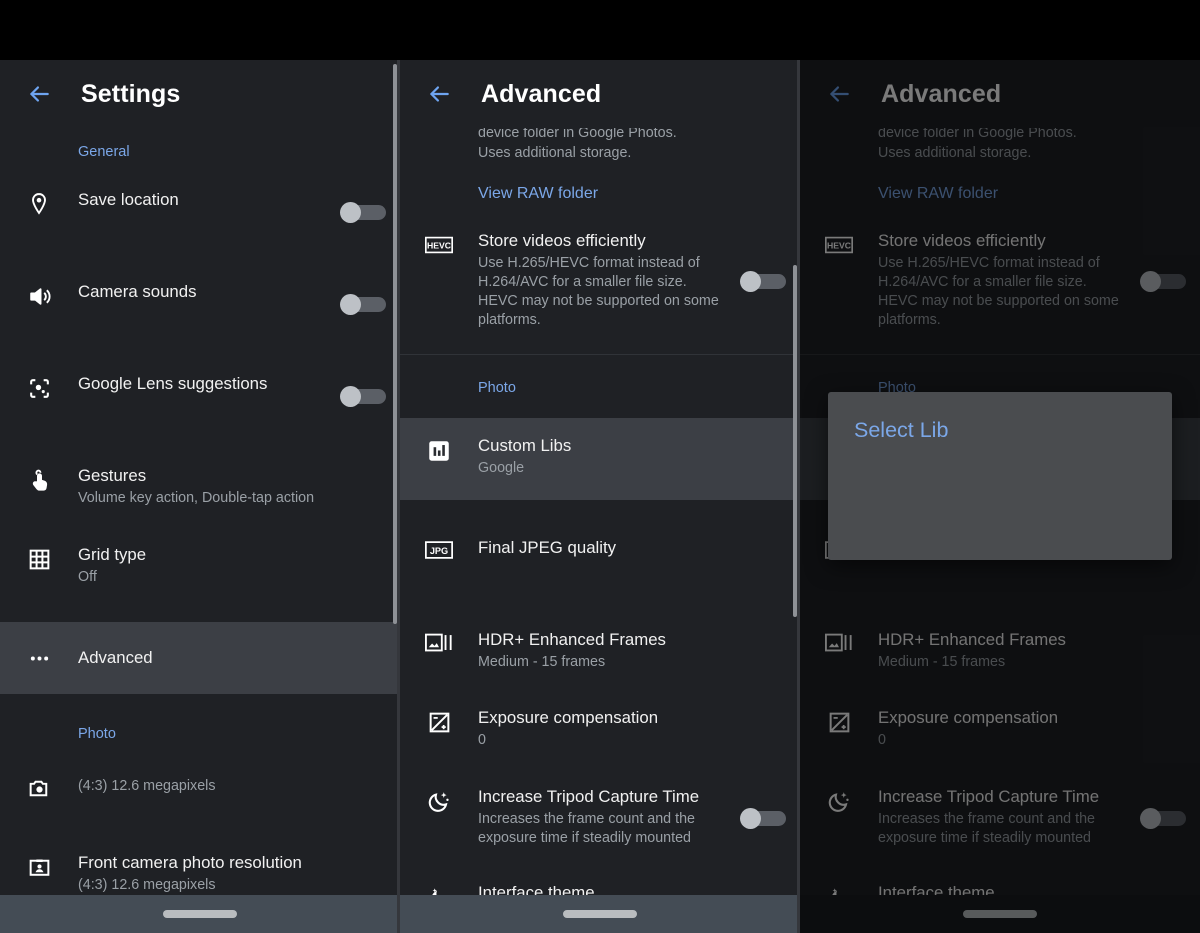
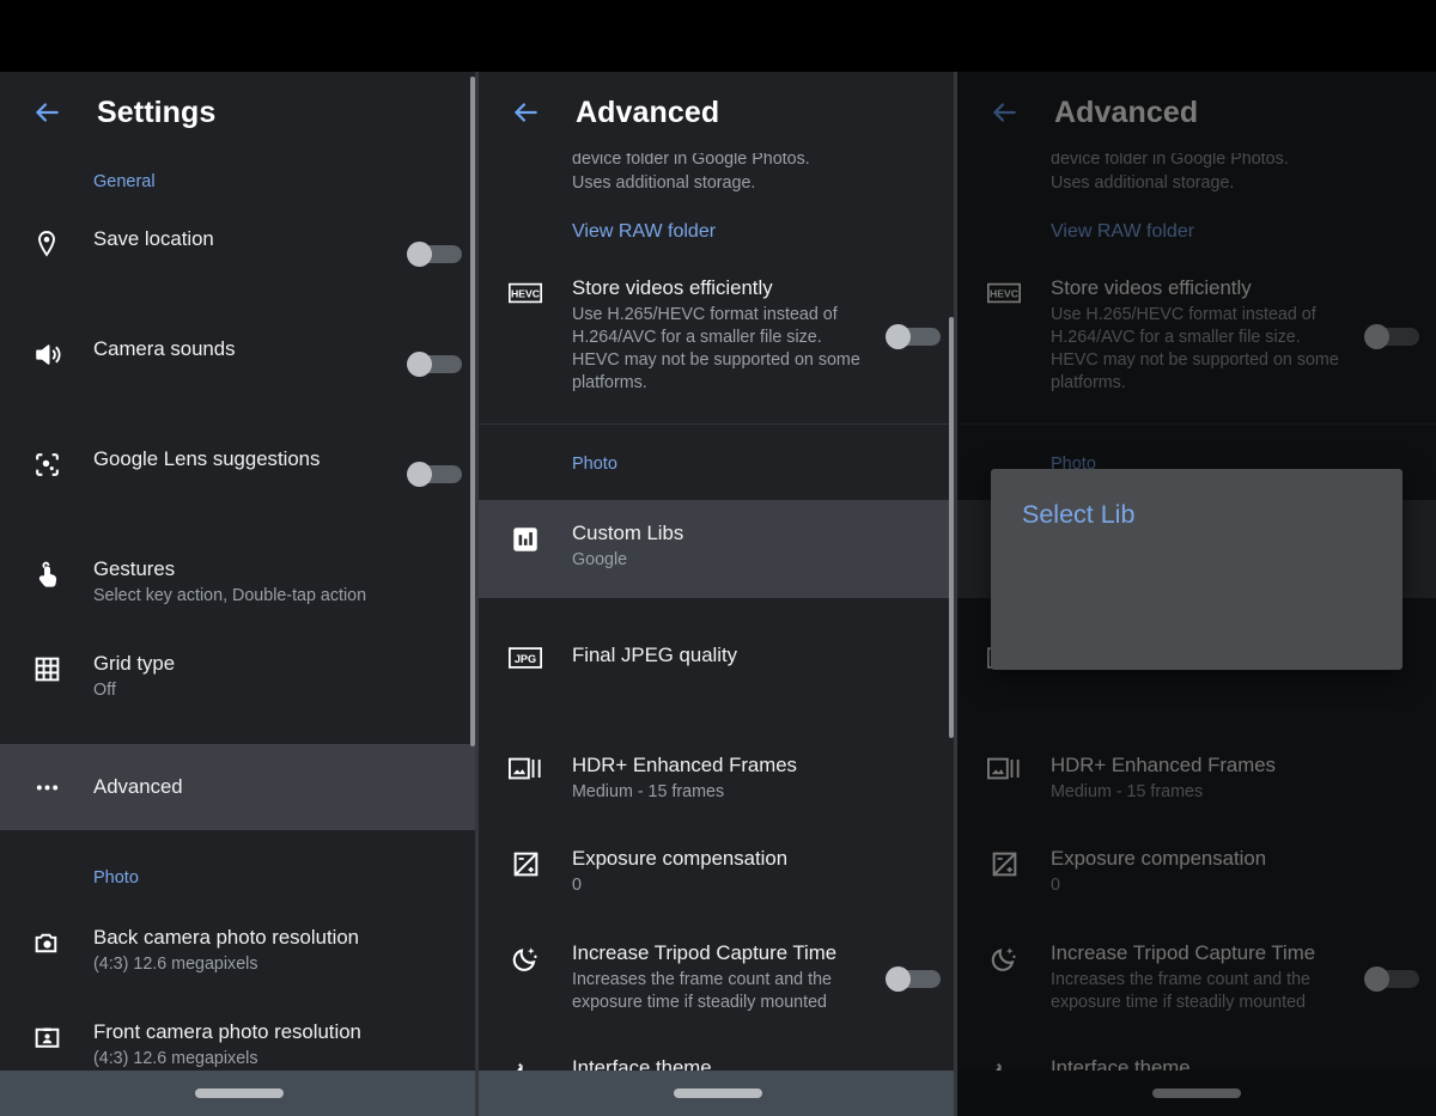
  Settings
  General
  Save location
  Camera sounds
  Google Lens suggestions
  Gestures
- Volume key action, Double-tap action
+ Select key action, Double-tap action
  Grid type
  Off
  Advanced
  Photo
+ Back camera photo resolution
  (4:3) 12.6 megapixels
  Front camera photo resolution
  (4:3) 12.6 megapixels
  Advanced
  device folder in Google Photos.
  Uses additional storage.
  View RAW folder
  HEVC
  Store videos efficiently
  Use H.265/HEVC format instead of H.264/AVC for a smaller file size. HEVC may not be supported on some platforms.
  Photo
  Custom Libs
  Google
  JPG
  Final JPEG quality
  HDR+ Enhanced Frames
  Medium - 15 frames
  Exposure compensation
  0
  Increase Tripod Capture Time
  Increases the frame count and the exposure time if steadily mounted
  Interface theme
  Advanced
  device folder in Google Photos.
  Uses additional storage.
  View RAW folder
  HEVC
  Store videos efficiently
  Use H.265/HEVC format instead of H.264/AVC for a smaller file size. HEVC may not be supported on some platforms.
  Photo
  HDR+ Enhanced Frames
  Medium - 15 frames
  Exposure compensation
  0
  Increase Tripod Capture Time
  Increases the frame count and the exposure time if steadily mounted
  Interface theme
  Select Lib
